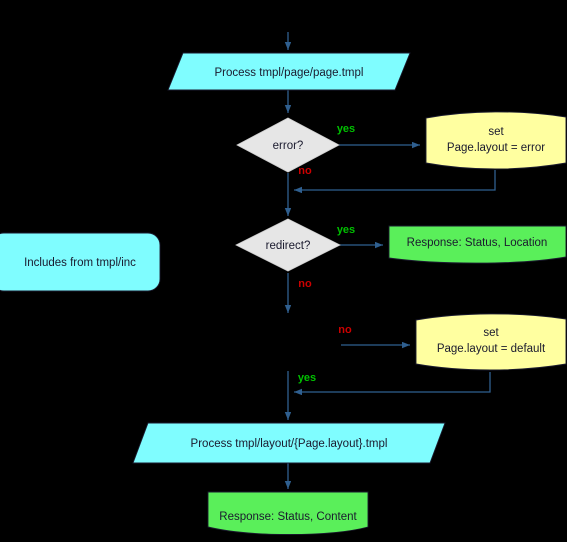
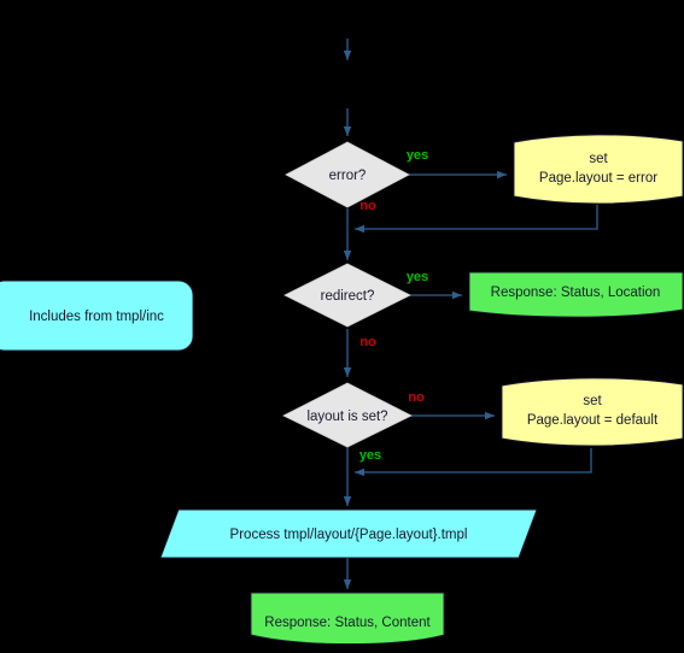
- Process tmpl/page/page.tmpl
  error?
  set
  Page.layout = error
  redirect?
  Response: Status, Location
+ layout is set?
  set
  Page.layout = default
  Process tmpl/layout/{Page.layout}.tmpl
  Response: Status, Content
  Includes from tmpl/inc
  yes
  no
  yes
  no
  no
  yes
